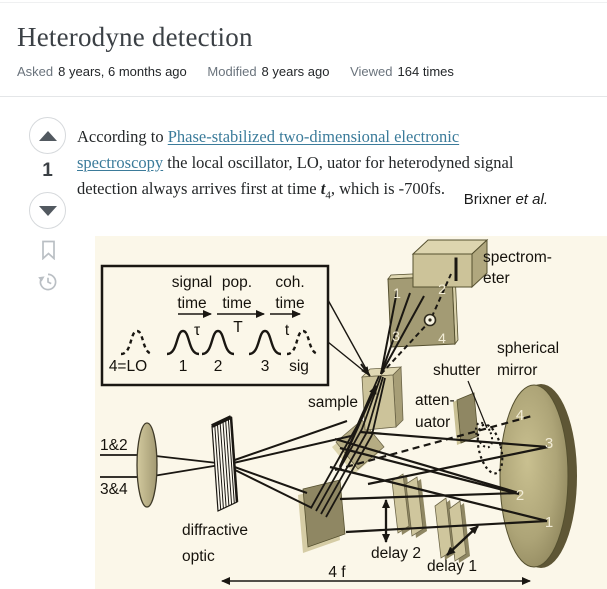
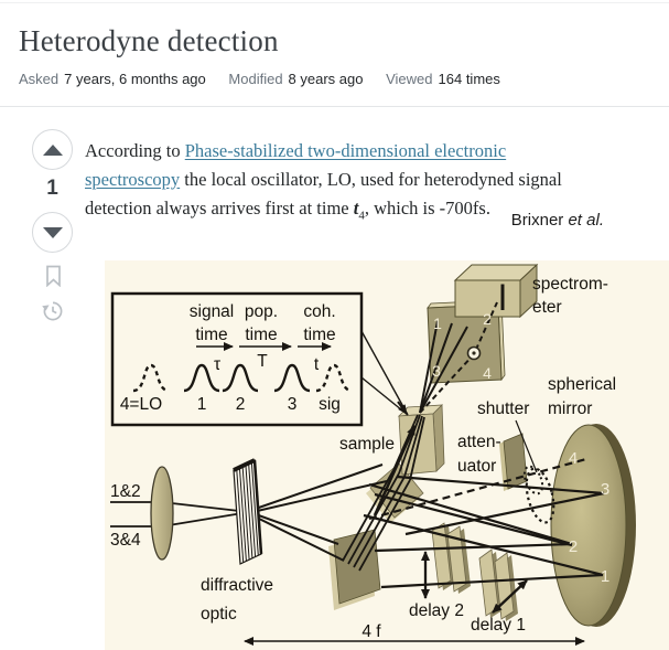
  Heterodyne detection
- Asked 8 years, 6 months ago Modified 8 years ago Viewed 164 times
+ Asked 7 years, 6 months ago Modified 8 years ago Viewed 164 times
  1
- According to Phase-stabilized two-dimensional electronic spectroscopy the local oscillator, LO, uator for heterodyned signal detection always arrives first at time t4, which is -700fs.
+ According to Phase-stabilized two-dimensional electronic spectroscopy the local oscillator, LO, used for heterodyned signal detection always arrives first at time t4, which is -700fs.
  Brixner et al.
  signal
  time
  pop.
  time
  coh.
  time
  τ
  T
  t
  4=LO
  1
  2
  3
  sig
  1&2
  3&4
  diffractive
  optic
  sample
  atten-
  uator
  shutter
  spherical
  mirror
  spectrom-
  eter
  delay 2
  delay 1
  4 f
  1
  2
  3
  4
  4
  3
  2
  1
